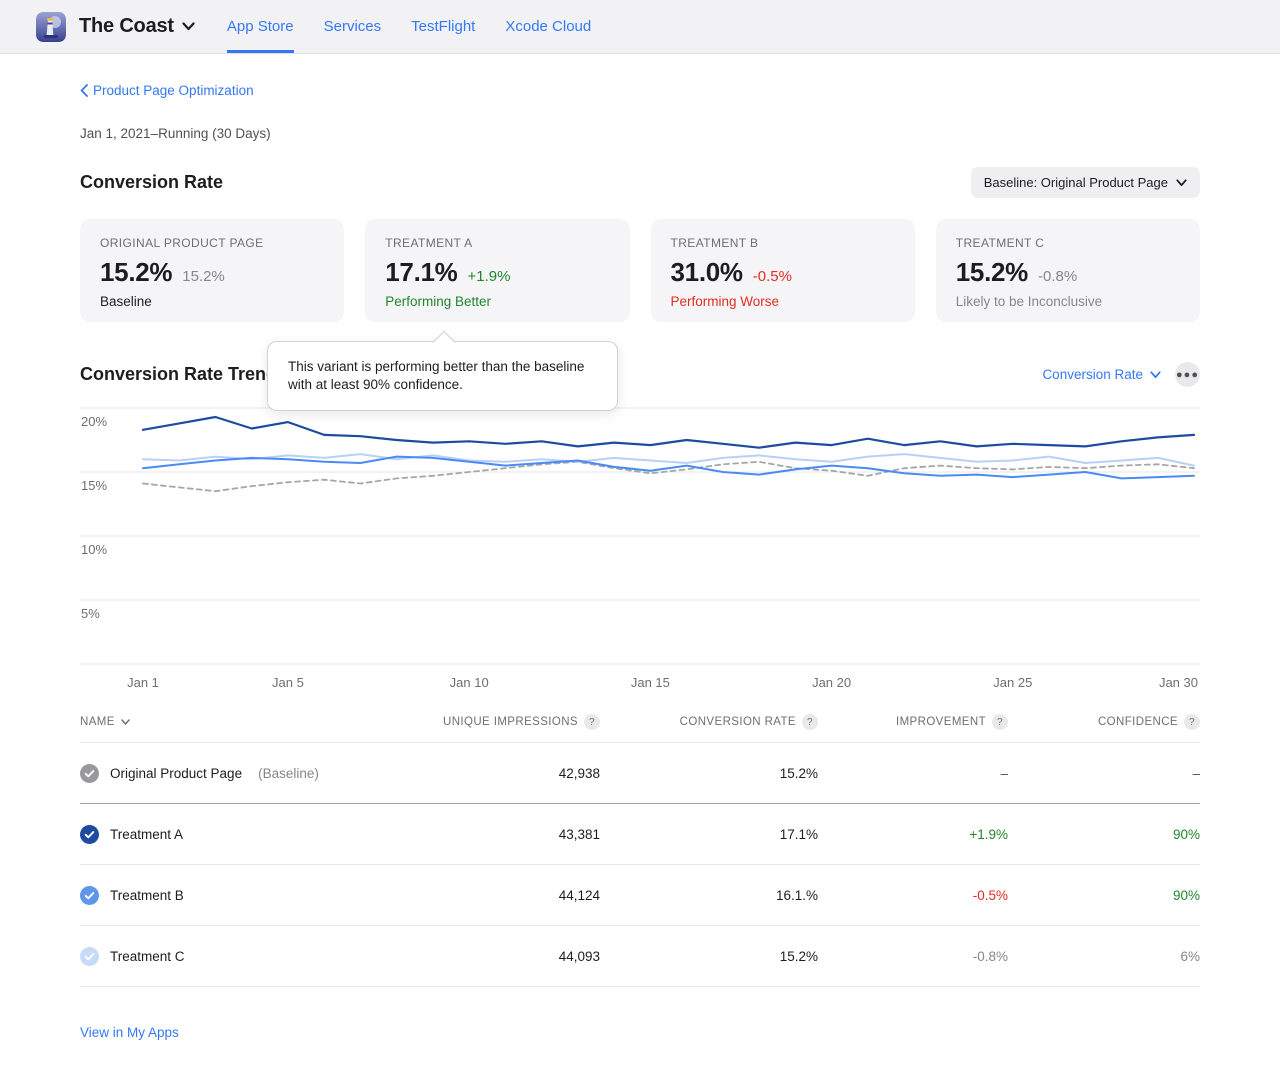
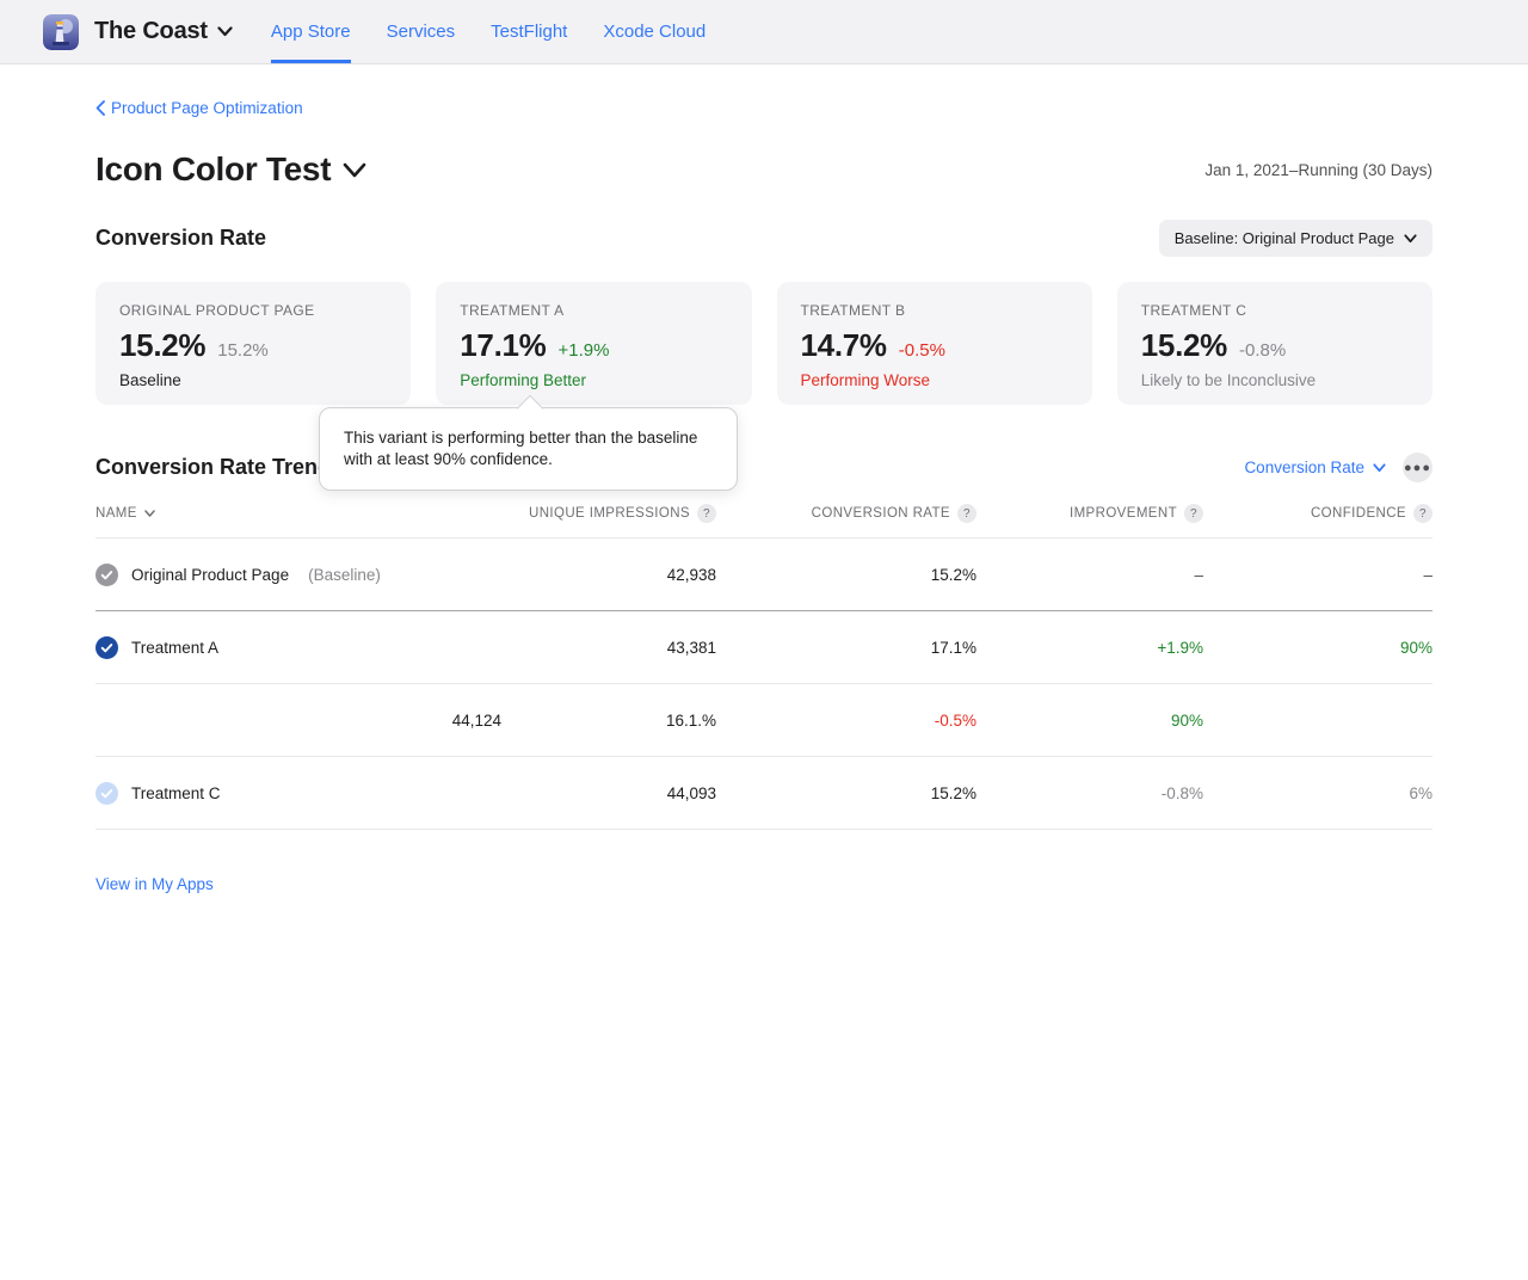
  The Coast
  App Store
  Services
  TestFlight
  Xcode Cloud
  Product Page Optimization
+ Icon Color Test
  Jan 1, 2021–Running (30 Days)
  Conversion Rate
  Baseline: Original Product Page
  ORIGINAL PRODUCT PAGE
  15.2%
  15.2%
  Baseline
  TREATMENT A
  17.1%
  +1.9%
  Performing Better
  TREATMENT B
- 31.0%
+ 14.7%
  -0.5%
  Performing Worse
  TREATMENT C
  15.2%
  -0.8%
  Likely to be Inconclusive
  Conversion Rate Tren
  Conversion Rate
  ●●●
- 20%
- 15%
- 10%
- 5%
- Jan 1
- Jan 5
- Jan 10
- Jan 15
- Jan 20
- Jan 25
- Jan 30
  NAME
  UNIQUE IMPRESSIONS
  ?
  CONVERSION RATE
  ?
  IMPROVEMENT
  ?
  CONFIDENCE
  ?
  Original Product Page
  (Baseline)
  42,938
  15.2%
  –
  –
  Treatment A
  43,381
  17.1%
  +1.9%
  90%
- Treatment B
  44,124
  16.1.%
  -0.5%
  90%
  Treatment C
  44,093
  15.2%
  -0.8%
  6%
  View in My Apps
  This variant is performing better than the baseline with at least 90% confidence.
